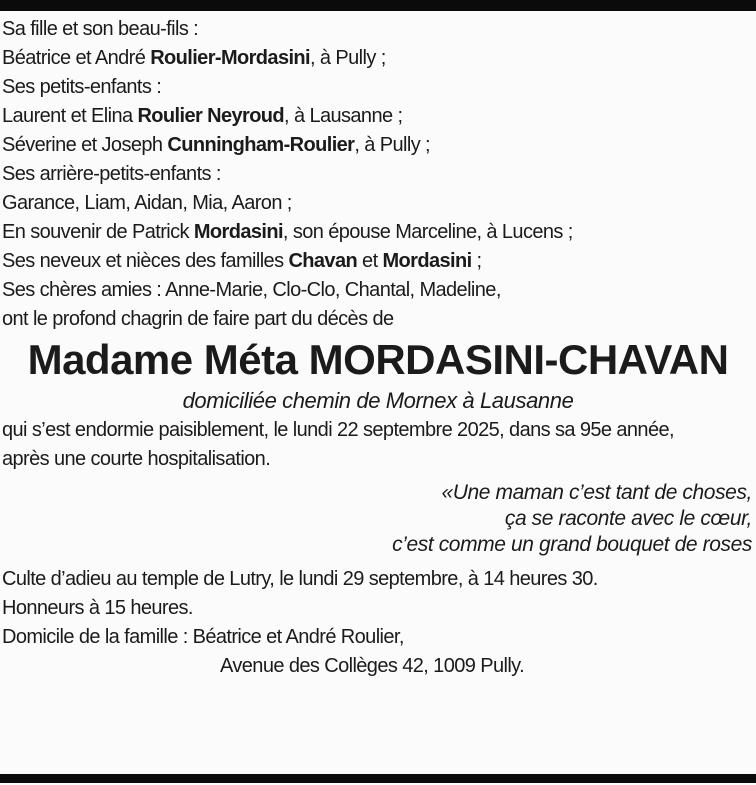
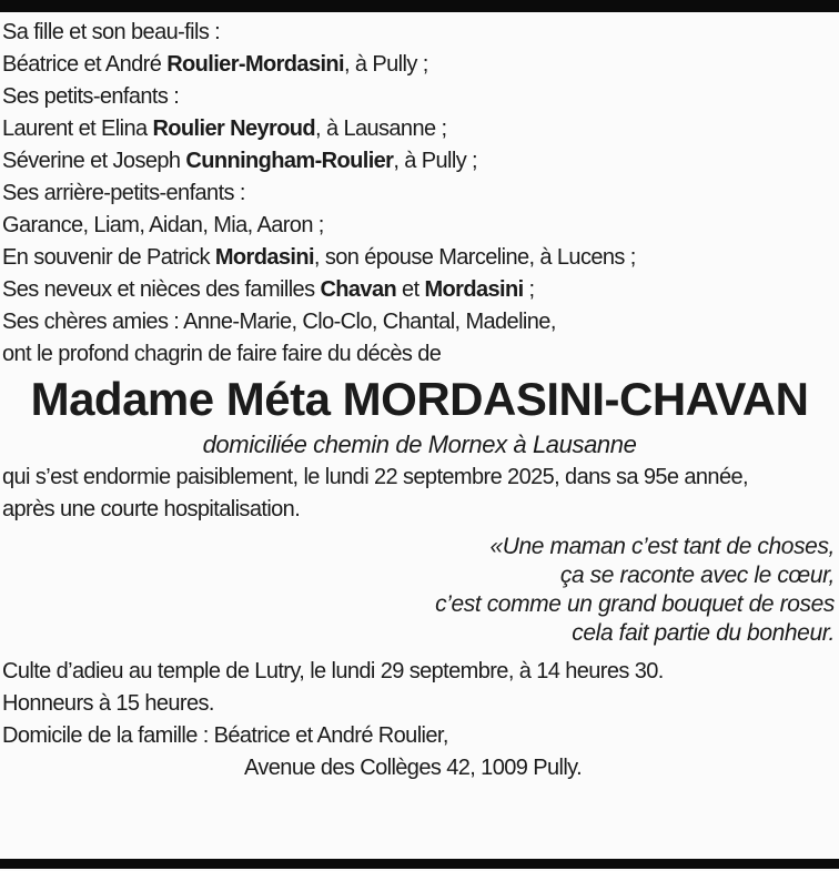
  Sa fille et son beau-fils :
  Béatrice et André Roulier-Mordasini, à Pully ;
  Ses petits-enfants :
  Laurent et Elina Roulier Neyroud, à Lausanne ;
  Séverine et Joseph Cunningham-Roulier, à Pully ;
  Ses arrière-petits-enfants :
  Garance, Liam, Aidan, Mia, Aaron ;
  En souvenir de Patrick Mordasini, son épouse Marceline, à Lucens ;
  Ses neveux et nièces des familles Chavan et Mordasini ;
  Ses chères amies : Anne-Marie, Clo-Clo, Chantal, Madeline,
- ont le profond chagrin de faire part du décès de
+ ont le profond chagrin de faire faire du décès de
  Madame Méta MORDASINI-CHAVAN
  domiciliée chemin de Mornex à Lausanne
  qui s’est endormie paisiblement, le lundi 22 septembre 2025, dans sa 95e année,
  après une courte hospitalisation.
  «Une maman c’est tant de choses,
  ça se raconte avec le cœur,
  c’est comme un grand bouquet de roses
+ cela fait partie du bonheur.
  Culte d’adieu au temple de Lutry, le lundi 29 septembre, à 14 heures 30.
  Honneurs à 15 heures.
  Domicile de la famille : Béatrice et André Roulier,
  Avenue des Collèges 42, 1009 Pully.
